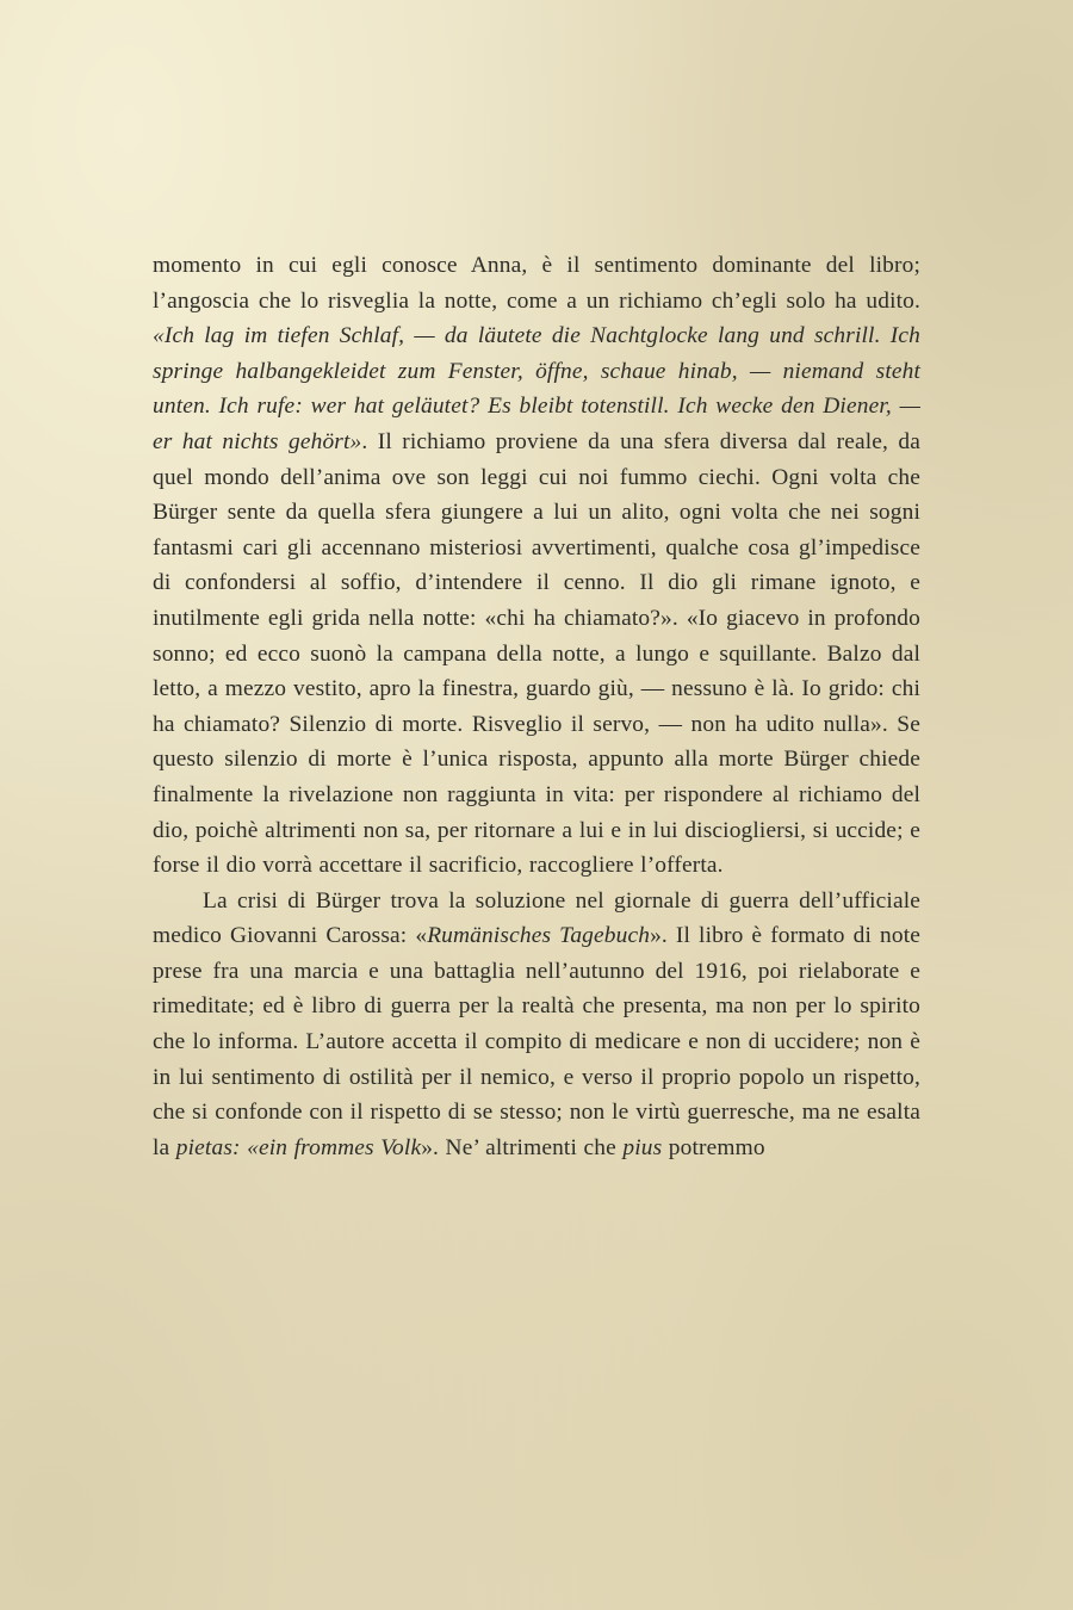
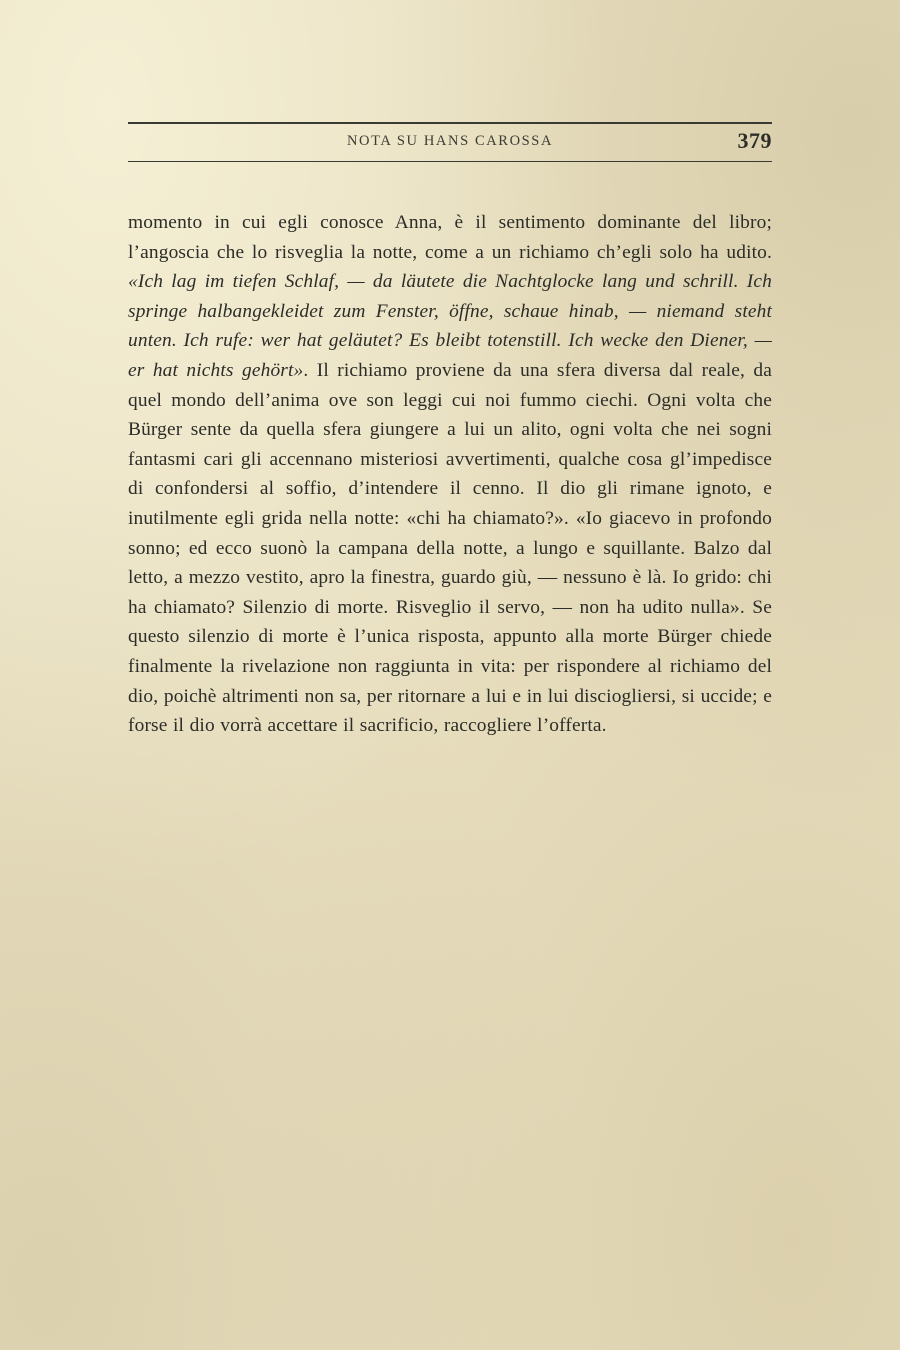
+ NOTA SU HANS CAROSSA
+ 379
  momento in cui egli conosce Anna, è il sentimento dominante del libro; l’angoscia che lo risveglia la notte, come a un richiamo ch’egli solo ha udito. «Ich lag im tiefen Schlaf, — da läutete die Nachtglocke lang und schrill. Ich springe halbangekleidet zum Fenster, öffne, schaue hinab, — niemand steht unten. Ich rufe: wer hat geläutet? Es bleibt totenstill. Ich wecke den Diener, — er hat nichts gehört». Il richiamo proviene da una sfera diversa dal reale, da quel mondo dell’anima ove son leggi cui noi fummo ciechi. Ogni volta che Bürger sente da quella sfera giungere a lui un alito, ogni volta che nei sogni fantasmi cari gli accennano misteriosi avvertimenti, qualche cosa gl’impedisce di confondersi al soffio, d’intendere il cenno. Il dio gli rimane ignoto, e inutilmente egli grida nella notte: «chi ha chiamato?». «Io giacevo in profondo sonno; ed ecco suonò la campana della notte, a lungo e squillante. Balzo dal letto, a mezzo vestito, apro la finestra, guardo giù, — nessuno è là. Io grido: chi ha chiamato? Silenzio di morte. Risveglio il servo, — non ha udito nulla». Se questo silenzio di morte è l’unica risposta, appunto alla morte Bürger chiede finalmente la rivelazione non raggiunta in vita: per rispondere al richiamo del dio, poichè altrimenti non sa, per ritornare a lui e in lui disciogliersi, si uccide; e forse il dio vorrà accettare il sacrificio, raccogliere l’offerta.
- La crisi di Bürger trova la soluzione nel giornale di guerra dell’ufficiale medico Giovanni Carossa: «Rumänisches Tagebuch». Il libro è formato di note prese fra una marcia e una battaglia nell’autunno del 1916, poi rielaborate e rimeditate; ed è libro di guerra per la realtà che presenta, ma non per lo spirito che lo informa. L’autore accetta il compito di medicare e non di uccidere; non è in lui sentimento di ostilità per il nemico, e verso il proprio popolo un rispetto, che si confonde con il rispetto di se stesso; non le virtù guerresche, ma ne esalta la pietas: «ein frommes Volk». Ne’ altrimenti che pius potremmo
